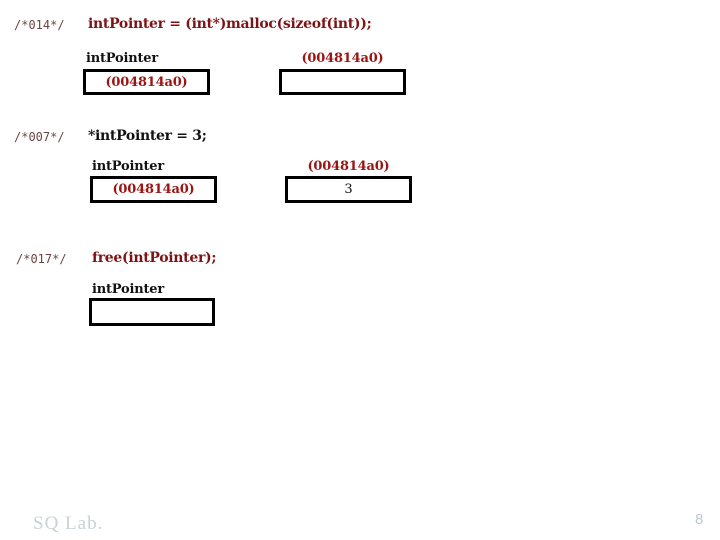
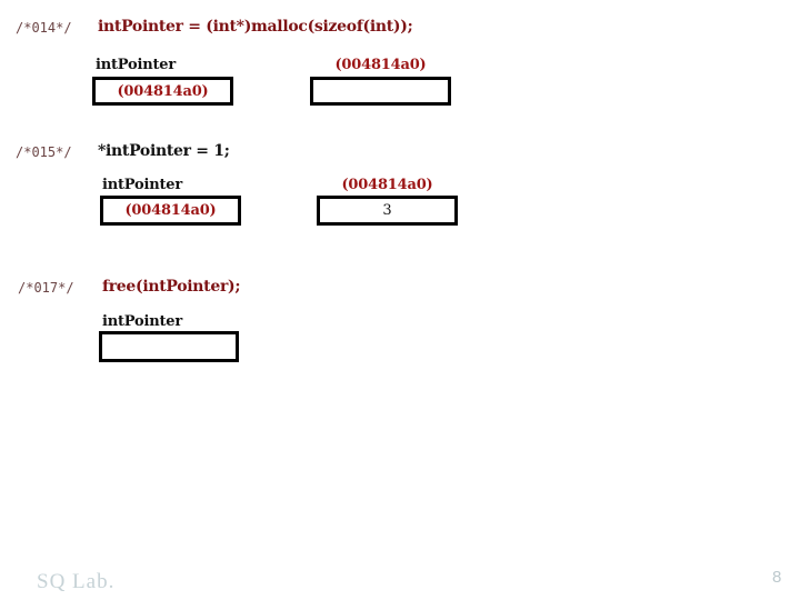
  /*014*/
  intPointer = (int*)malloc(sizeof(int));
  intPointer
  (004814a0)
  (004814a0)
- /*007*/
+ /*015*/
- *intPointer = 3;
+ *intPointer = 1;
  intPointer
  (004814a0)
  (004814a0)
  3
  /*017*/
  free(intPointer);
  intPointer
  SQ Lab.
  8
